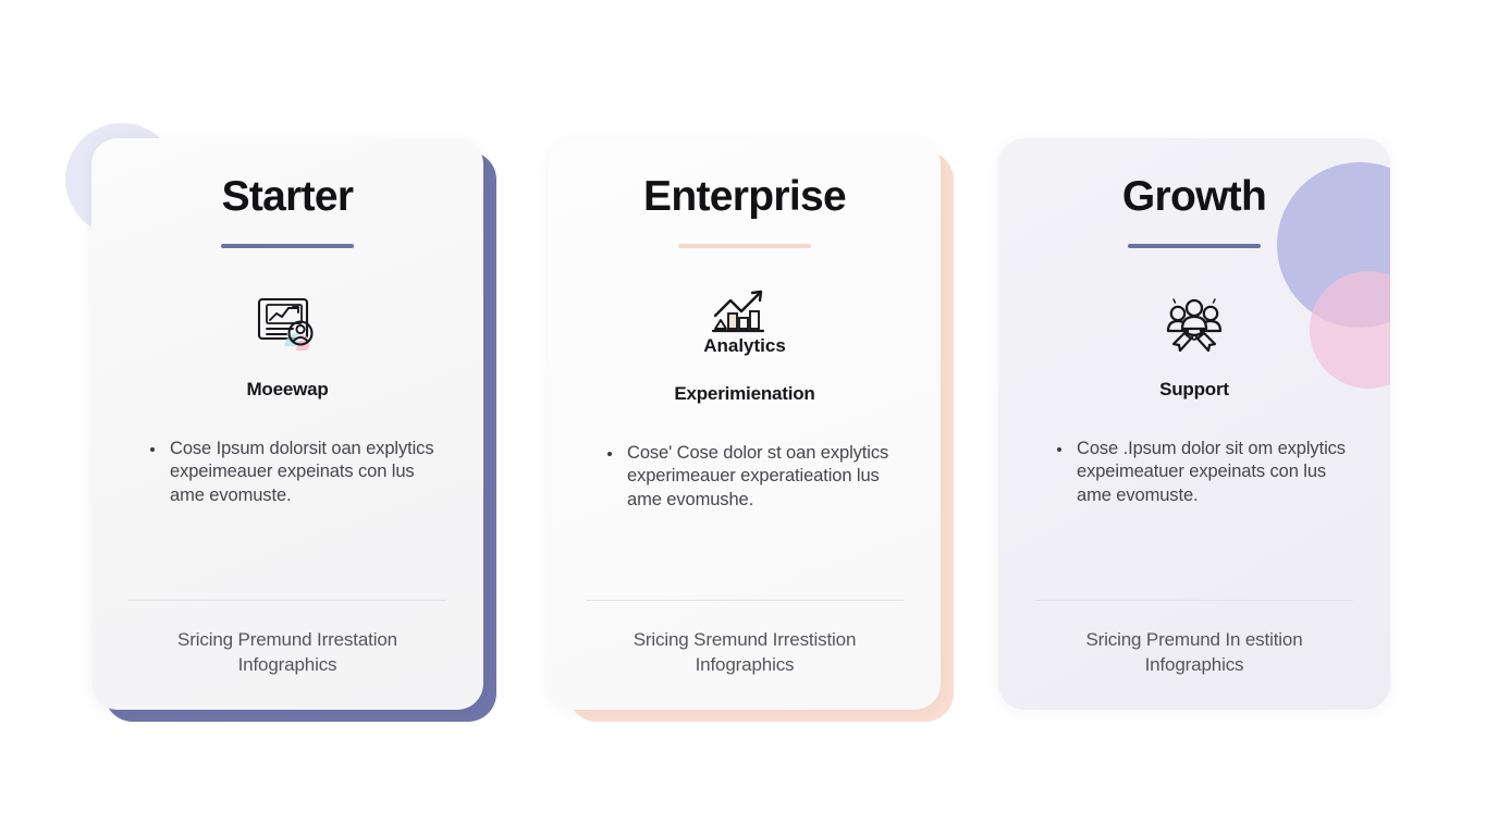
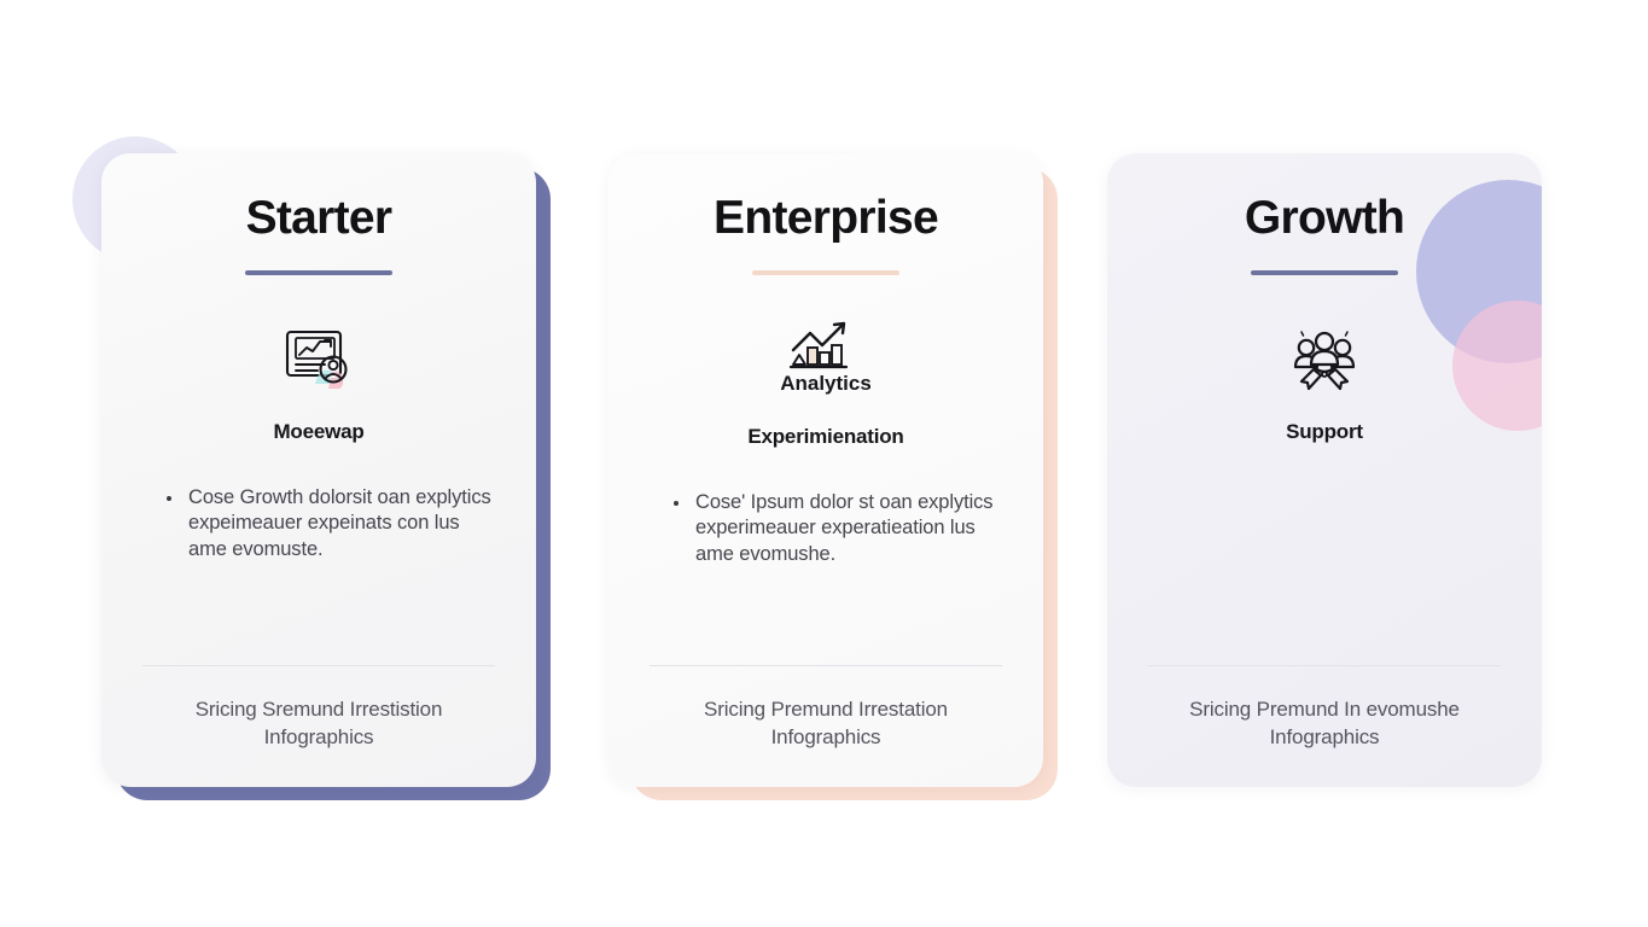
  Starter
  Moeewap
- Cose Ipsum dolorsit oan explytics expeimeauer expeinats con lus ame evomuste.
+ Cose Growth dolorsit oan explytics expeimeauer expeinats con lus ame evomuste.
- Sricing Premund Irrestation Infographics
+ Sricing Sremund Irrestistion Infographics
  Enterprise
  Analytics
  Experimienation
- Cose' Cose dolor st oan explytics experimeauer experatieation lus ame evomushe.
+ Cose' Ipsum dolor st oan explytics experimeauer experatieation lus ame evomushe.
- Sricing Sremund Irrestistion Infographics
+ Sricing Premund Irrestation Infographics
  Growth
  Support
- Cose .Ipsum dolor sit om explytics expeimeatuer expeinats con lus ame evomuste.
- Sricing Premund In estition Infographics
+ Sricing Premund In evomushe Infographics
